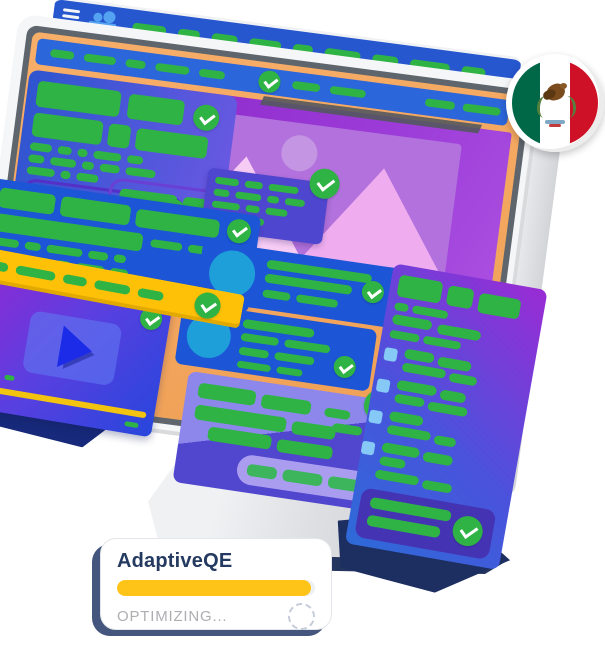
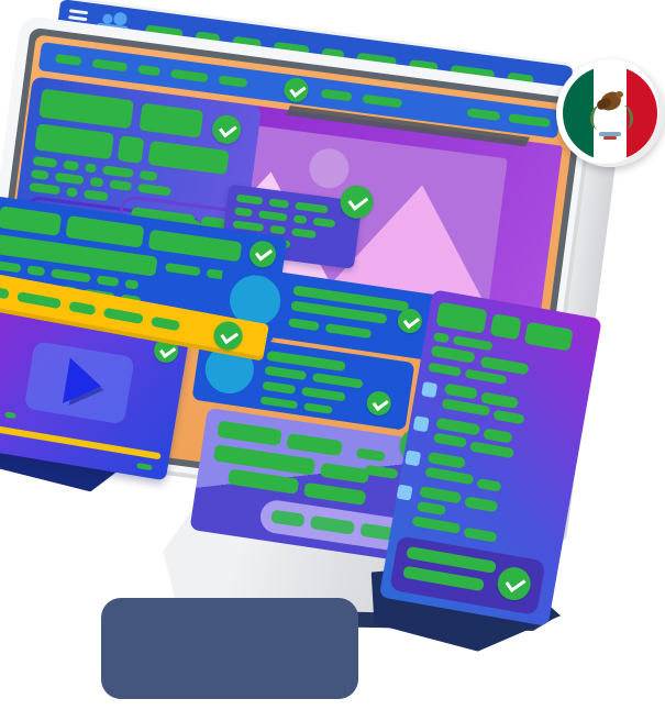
- AdaptiveQE
- OPTIMIZING...
